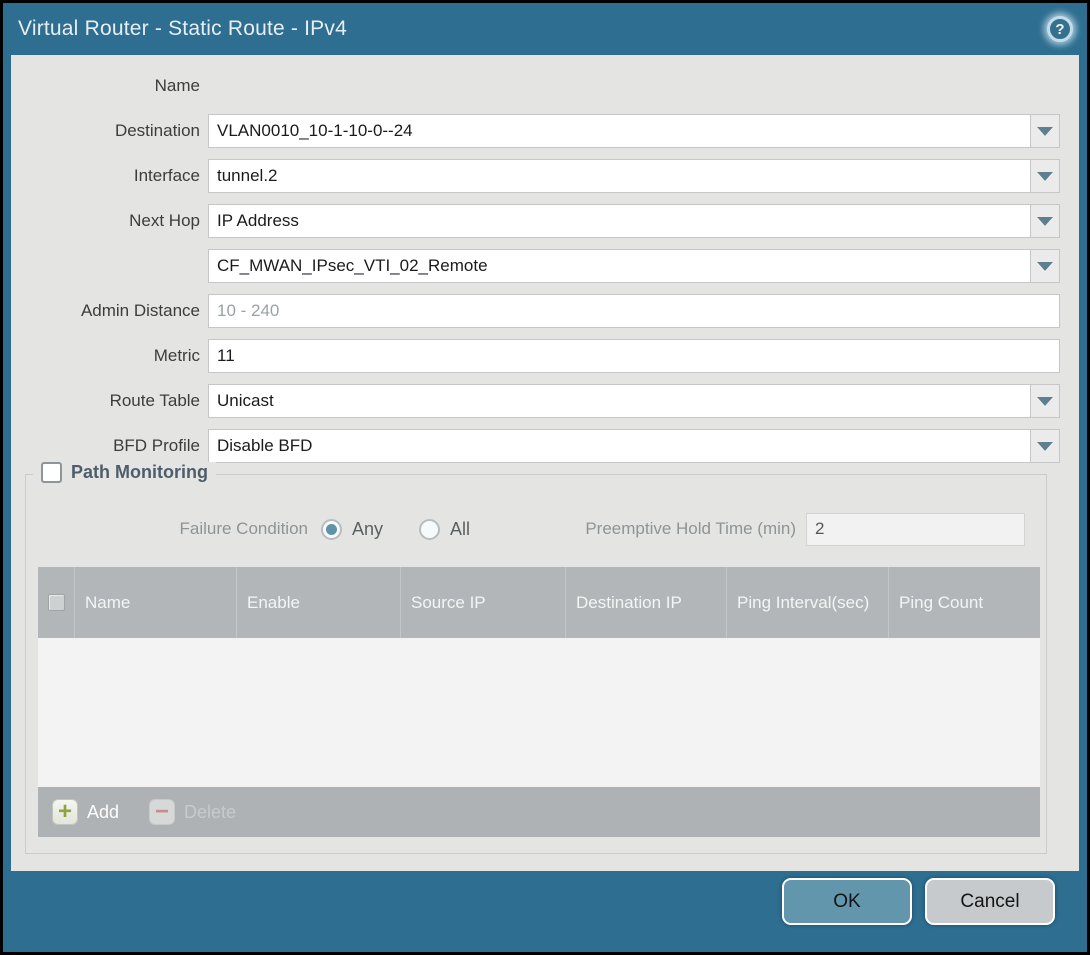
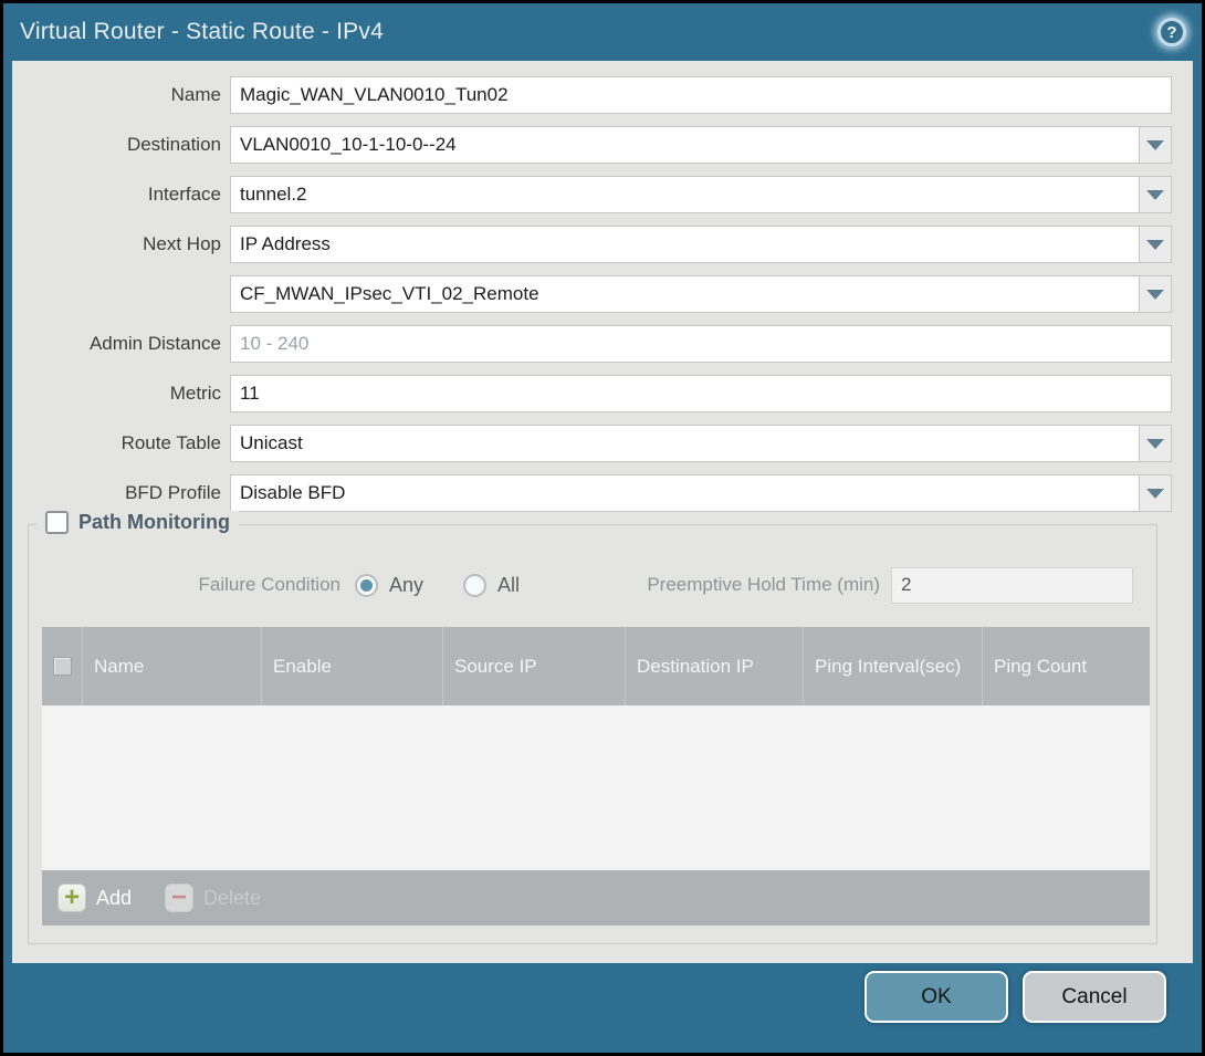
  Virtual Router - Static Route - IPv4
  ?
  Name
+ Magic_WAN_VLAN0010_Tun02
  Destination
  VLAN0010_10-1-10-0--24
  Interface
  tunnel.2
  Next Hop
  IP Address
  CF_MWAN_IPsec_VTI_02_Remote
  Admin Distance
  10 - 240
  Metric
  11
  Route Table
  Unicast
  BFD Profile
  Disable BFD
  Path Monitoring
  Failure Condition
  Any
  All
  Preemptive Hold Time (min)
  2
  Name
  Enable
  Source IP
  Destination IP
  Ping Interval(sec)
  Ping Count
  +
  Add
  −
  Delete
  OK
  Cancel
